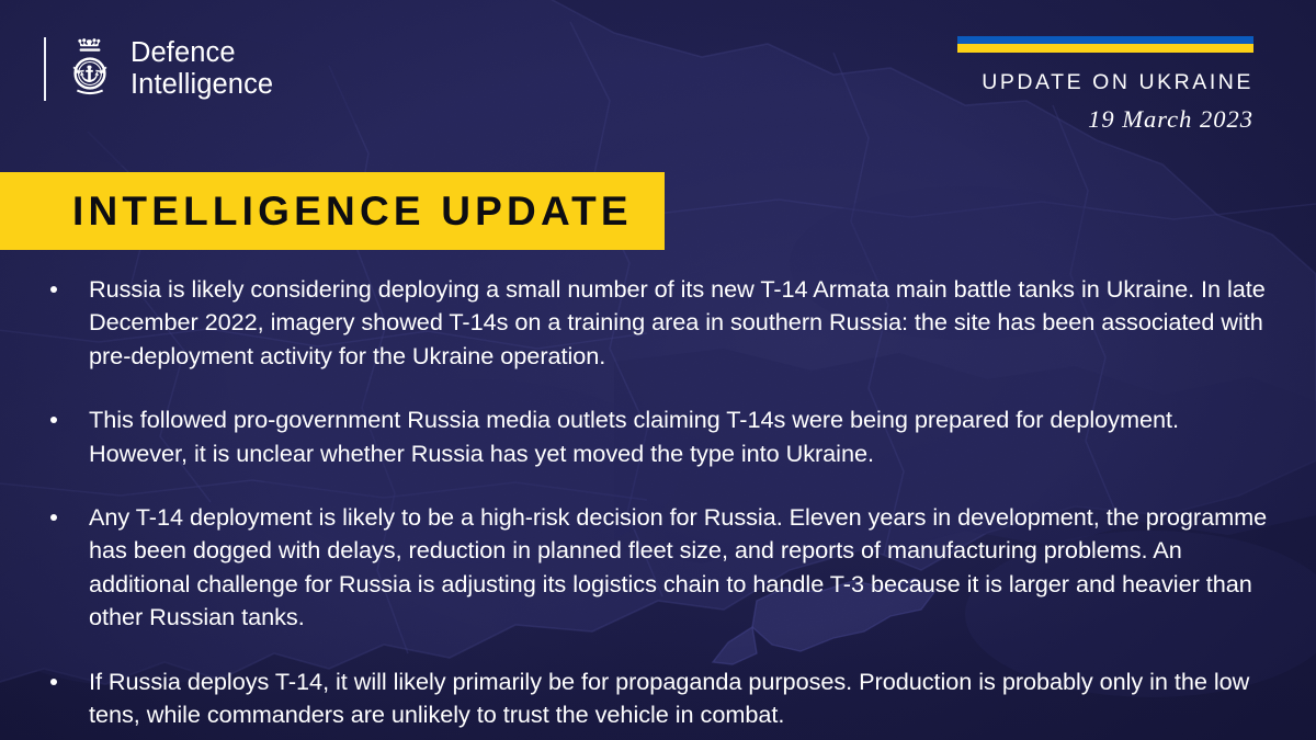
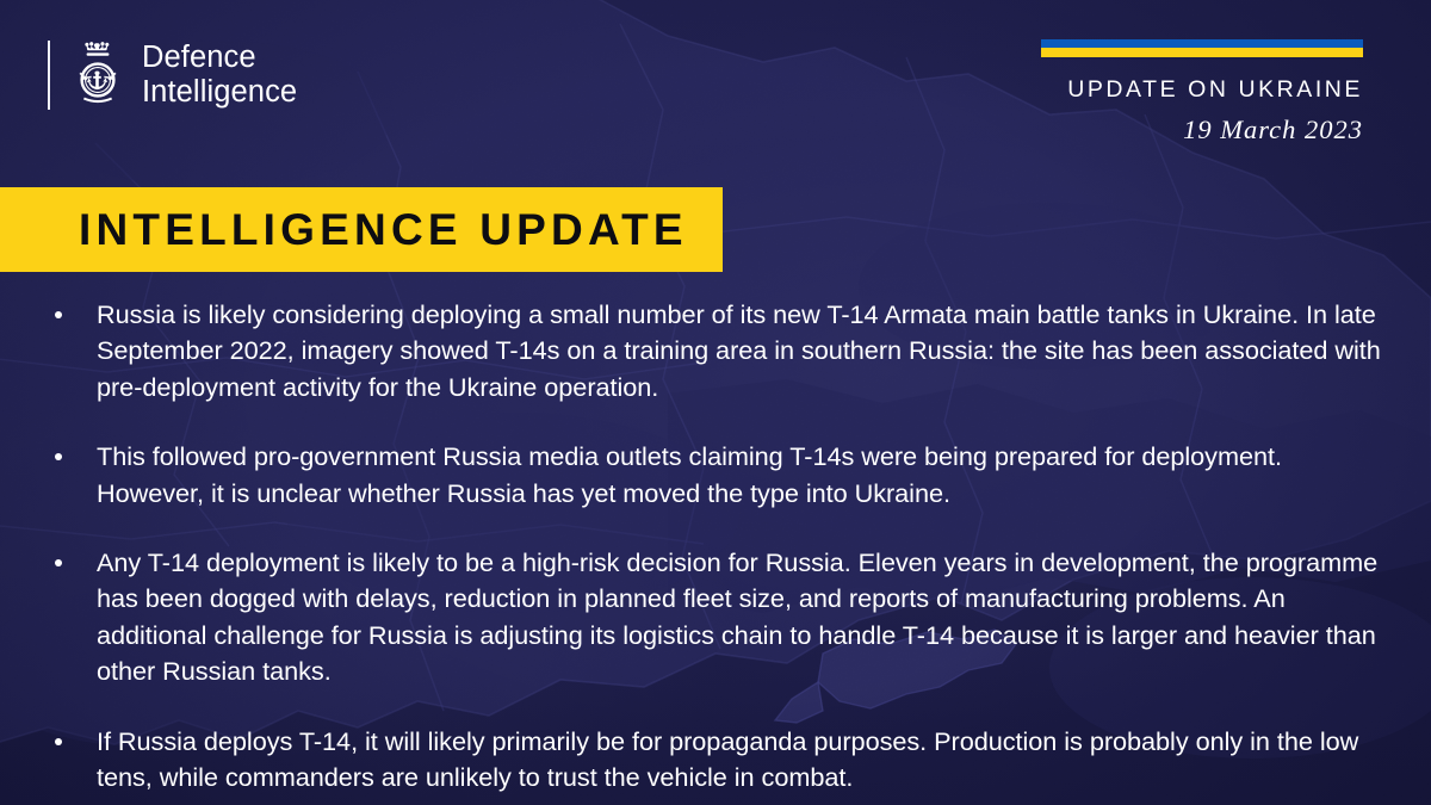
  Defence
  Intelligence
  UPDATE ON UKRAINE
  19 March 2023
  INTELLIGENCE UPDATE
- Russia is likely considering deploying a small number of its new T-14 Armata main battle tanks in Ukraine. In late December 2022, imagery showed T-14s on a training area in southern Russia: the site has been associated with pre-deployment activity for the Ukraine operation.
+ Russia is likely considering deploying a small number of its new T-14 Armata main battle tanks in Ukraine. In late September 2022, imagery showed T-14s on a training area in southern Russia: the site has been associated with pre-deployment activity for the Ukraine operation.
  This followed pro-government Russia media outlets claiming T-14s were being prepared for deployment. However, it is unclear whether Russia has yet moved the type into Ukraine.
- Any T-14 deployment is likely to be a high-risk decision for Russia. Eleven years in development, the programme has been dogged with delays, reduction in planned fleet size, and reports of manufacturing problems. An additional challenge for Russia is adjusting its logistics chain to handle T-3 because it is larger and heavier than other Russian tanks.
+ Any T-14 deployment is likely to be a high-risk decision for Russia. Eleven years in development, the programme has been dogged with delays, reduction in planned fleet size, and reports of manufacturing problems. An additional challenge for Russia is adjusting its logistics chain to handle T-14 because it is larger and heavier than other Russian tanks.
  If Russia deploys T-14, it will likely primarily be for propaganda purposes. Production is probably only in the low tens, while commanders are unlikely to trust the vehicle in combat.
